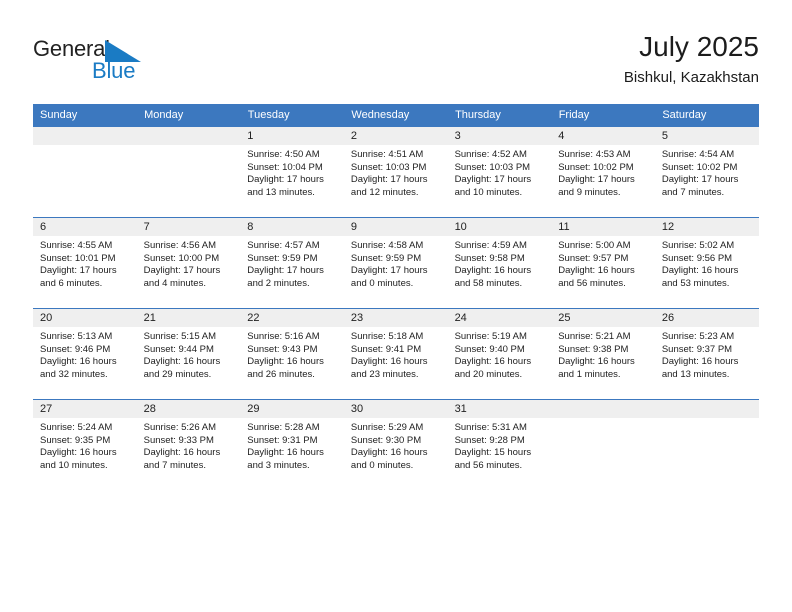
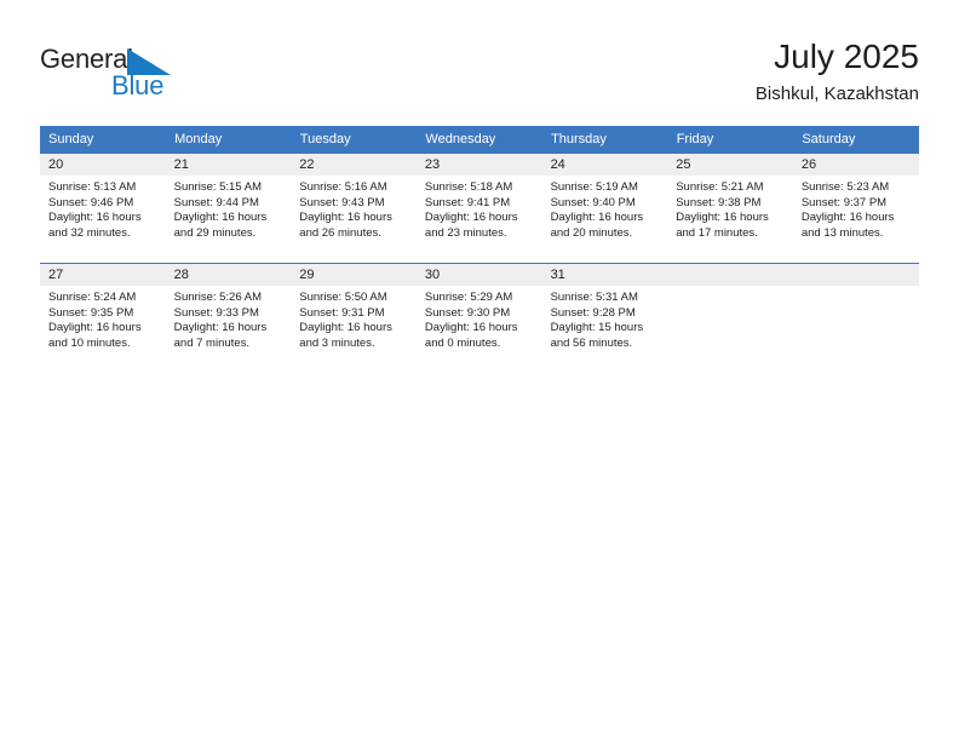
  Genera
  Blue
  July 2025
  Bishkul, Kazakhstan
  Sunday	Monday	Tuesday	Wednesday	Thursday	Friday	Saturday
- 		1Sunrise: 4:50 AMSunset: 10:04 PMDaylight: 17 hoursand 13 minutes.	2Sunrise: 4:51 AMSunset: 10:03 PMDaylight: 17 hoursand 12 minutes.	3Sunrise: 4:52 AMSunset: 10:03 PMDaylight: 17 hoursand 10 minutes.	4Sunrise: 4:53 AMSunset: 10:02 PMDaylight: 17 hoursand 9 minutes.	5Sunrise: 4:54 AMSunset: 10:02 PMDaylight: 17 hoursand 7 minutes.
- 6Sunrise: 4:55 AMSunset: 10:01 PMDaylight: 17 hoursand 6 minutes.	7Sunrise: 4:56 AMSunset: 10:00 PMDaylight: 17 hoursand 4 minutes.	8Sunrise: 4:57 AMSunset: 9:59 PMDaylight: 17 hoursand 2 minutes.	9Sunrise: 4:58 AMSunset: 9:59 PMDaylight: 17 hoursand 0 minutes.	10Sunrise: 4:59 AMSunset: 9:58 PMDaylight: 16 hoursand 58 minutes.	11Sunrise: 5:00 AMSunset: 9:57 PMDaylight: 16 hoursand 56 minutes.	12Sunrise: 5:02 AMSunset: 9:56 PMDaylight: 16 hoursand 53 minutes.
- 20Sunrise: 5:13 AMSunset: 9:46 PMDaylight: 16 hoursand 32 minutes.	21Sunrise: 5:15 AMSunset: 9:44 PMDaylight: 16 hoursand 29 minutes.	22Sunrise: 5:16 AMSunset: 9:43 PMDaylight: 16 hoursand 26 minutes.	23Sunrise: 5:18 AMSunset: 9:41 PMDaylight: 16 hoursand 23 minutes.	24Sunrise: 5:19 AMSunset: 9:40 PMDaylight: 16 hoursand 20 minutes.	25Sunrise: 5:21 AMSunset: 9:38 PMDaylight: 16 hoursand 1 minutes.	26Sunrise: 5:23 AMSunset: 9:37 PMDaylight: 16 hoursand 13 minutes.
+ 20Sunrise: 5:13 AMSunset: 9:46 PMDaylight: 16 hoursand 32 minutes.	21Sunrise: 5:15 AMSunset: 9:44 PMDaylight: 16 hoursand 29 minutes.	22Sunrise: 5:16 AMSunset: 9:43 PMDaylight: 16 hoursand 26 minutes.	23Sunrise: 5:18 AMSunset: 9:41 PMDaylight: 16 hoursand 23 minutes.	24Sunrise: 5:19 AMSunset: 9:40 PMDaylight: 16 hoursand 20 minutes.	25Sunrise: 5:21 AMSunset: 9:38 PMDaylight: 16 hoursand 17 minutes.	26Sunrise: 5:23 AMSunset: 9:37 PMDaylight: 16 hoursand 13 minutes.
- 27Sunrise: 5:24 AMSunset: 9:35 PMDaylight: 16 hoursand 10 minutes.	28Sunrise: 5:26 AMSunset: 9:33 PMDaylight: 16 hoursand 7 minutes.	29Sunrise: 5:28 AMSunset: 9:31 PMDaylight: 16 hoursand 3 minutes.	30Sunrise: 5:29 AMSunset: 9:30 PMDaylight: 16 hoursand 0 minutes.	31Sunrise: 5:31 AMSunset: 9:28 PMDaylight: 15 hoursand 56 minutes.
+ 27Sunrise: 5:24 AMSunset: 9:35 PMDaylight: 16 hoursand 10 minutes.	28Sunrise: 5:26 AMSunset: 9:33 PMDaylight: 16 hoursand 7 minutes.	29Sunrise: 5:50 AMSunset: 9:31 PMDaylight: 16 hoursand 3 minutes.	30Sunrise: 5:29 AMSunset: 9:30 PMDaylight: 16 hoursand 0 minutes.	31Sunrise: 5:31 AMSunset: 9:28 PMDaylight: 15 hoursand 56 minutes.
